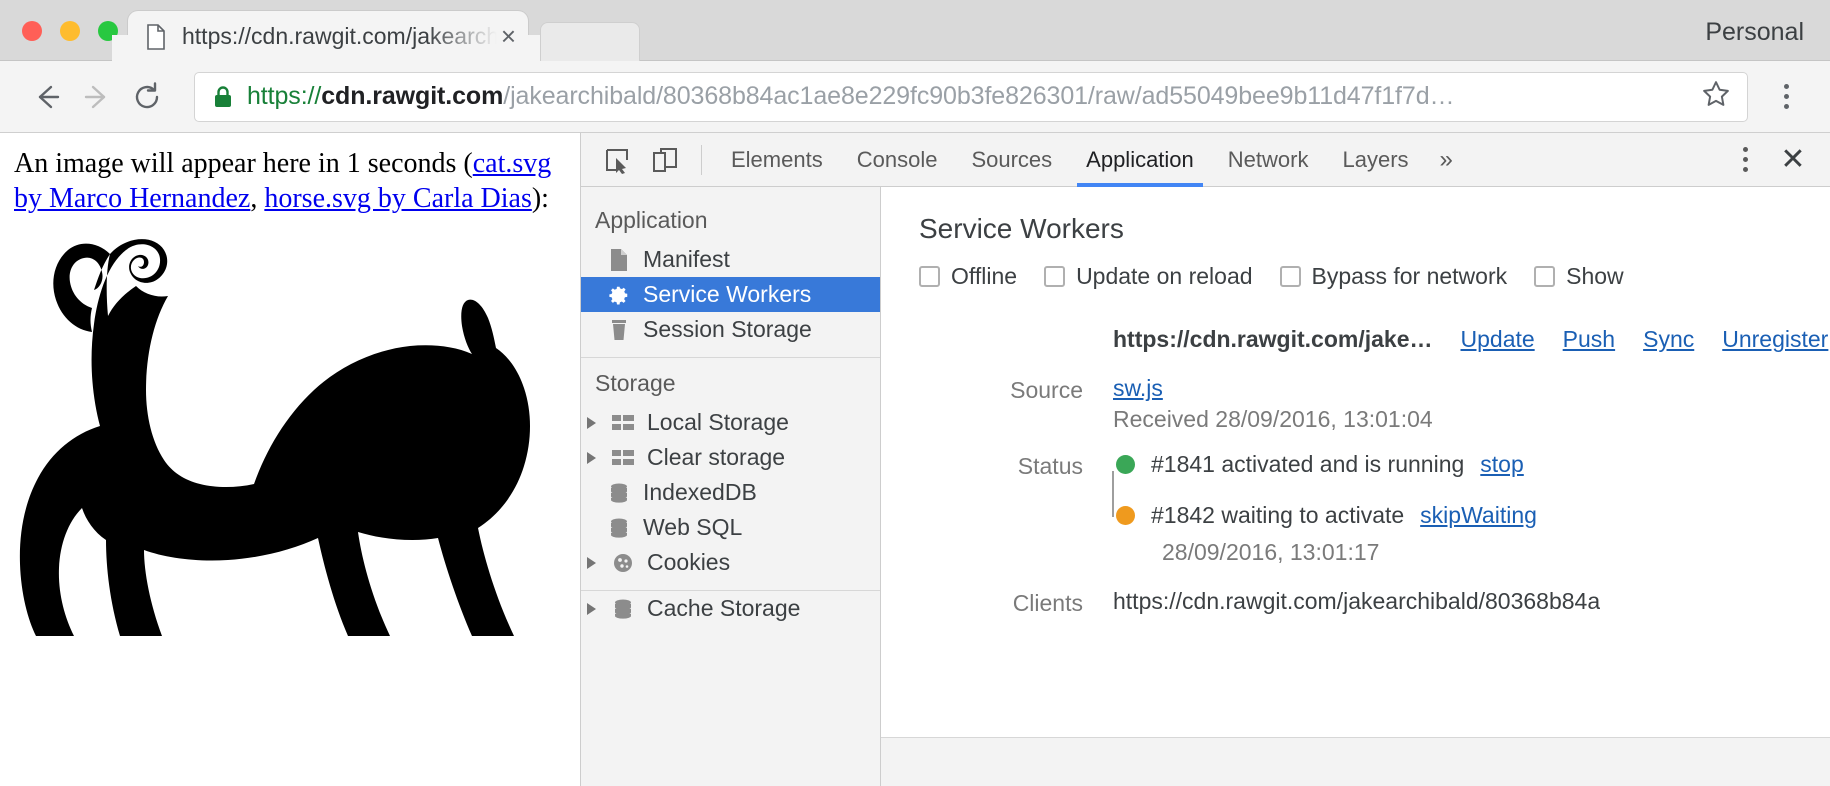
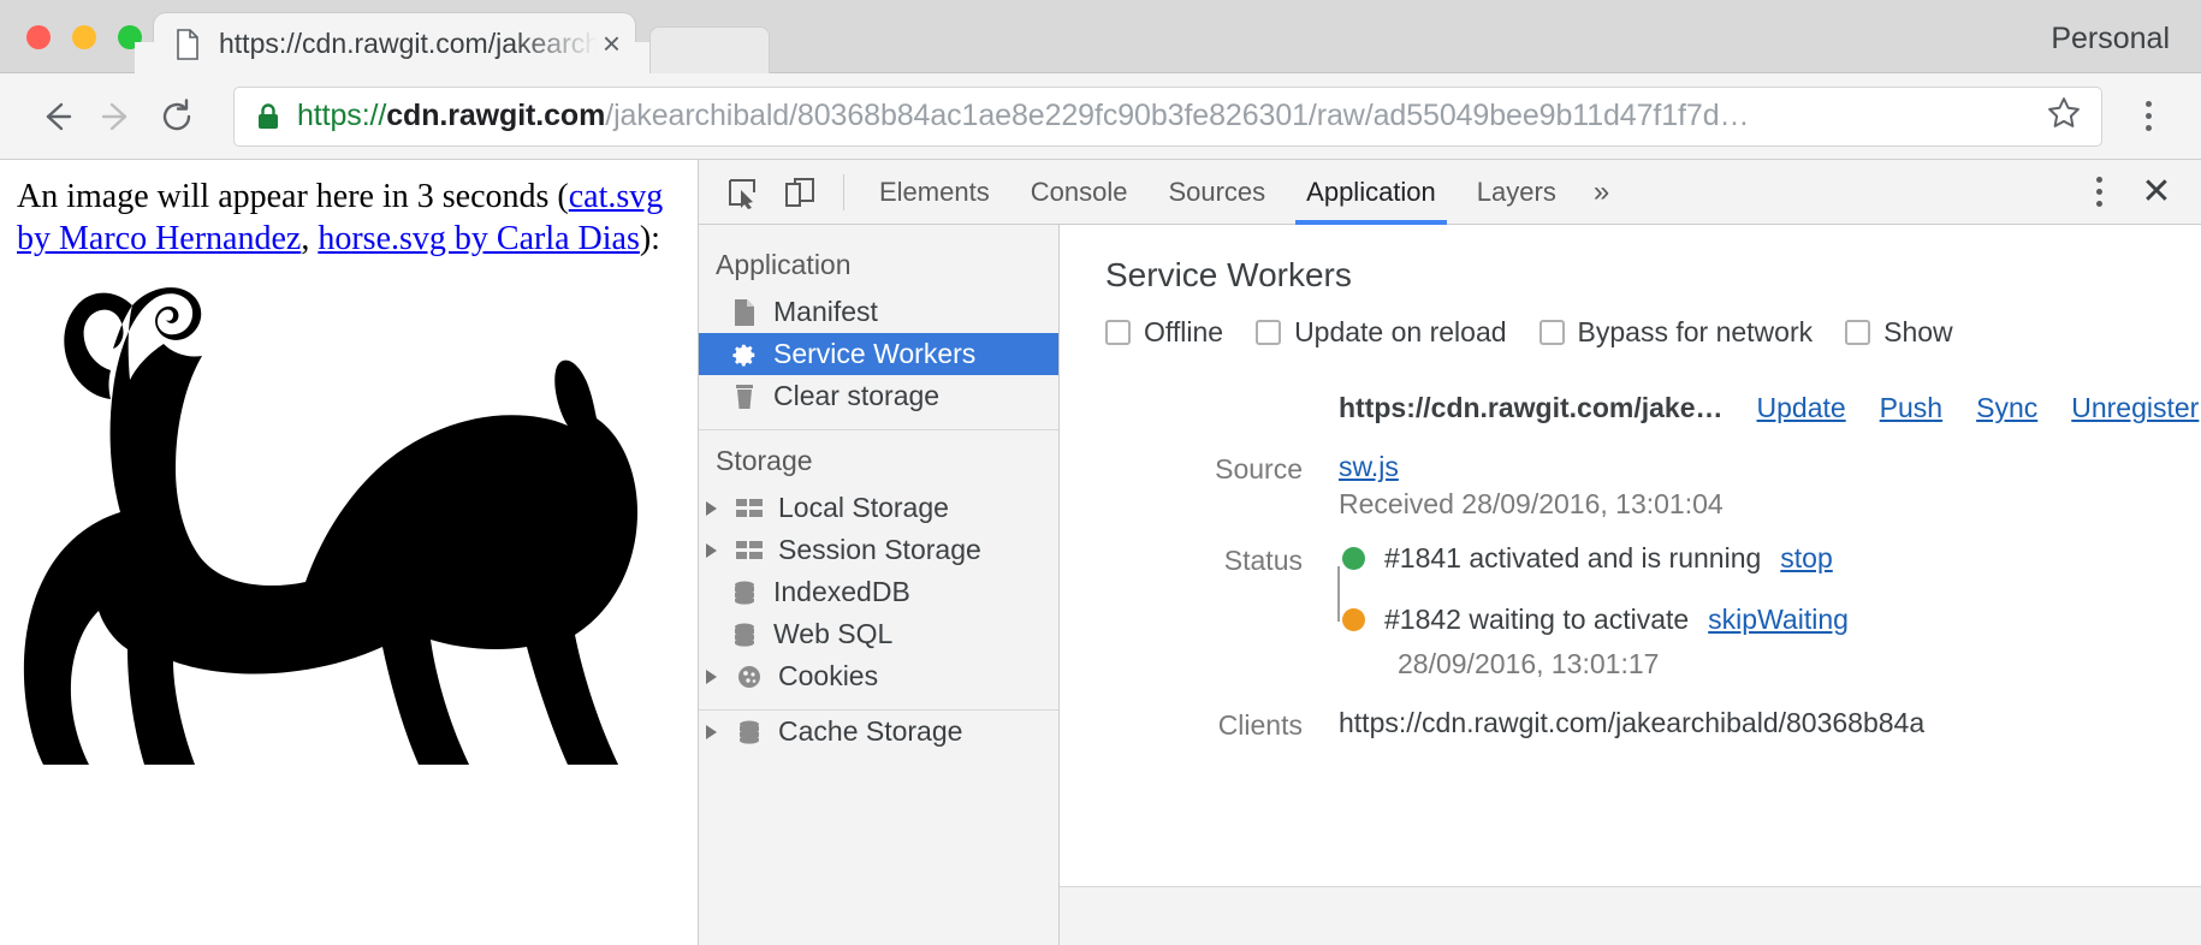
  ×
  Personal
  https://cdn.rawgit.com/jakearchibald/80368b84ac1ae8e229fc90b3fe826301/raw/ad55049bee9b11d47f1f7d…
- An image will appear here in 1 seconds (cat.svg by Marco Hernandez, horse.svg by Carla Dias):
+ An image will appear here in 3 seconds (cat.svg by Marco Hernandez, horse.svg by Carla Dias):
  Elements
  Console
  Sources
  Application
- Network
  Layers
  »
  ✕
  Application
  Manifest
  Service Workers
- Session Storage
+ Clear storage
  Storage
  Local Storage
- Clear storage
+ Session Storage
  IndexedDB
  Web SQL
  Cookies
  Cache Storage
  Service Workers
  Offline
  Update on reload
  Bypass for network
  Show
  https://cdn.rawgit.com/jake…
  Update
  Push
  Sync
  Unregister
  Source
  sw.js
  Received 28/09/2016, 13:01:04
  Status
  #1841 activated and is running
  stop
  #1842 waiting to activate
  skipWaiting
  28/09/2016, 13:01:17
  Clients
  https://cdn.rawgit.com/jakearchibald/80368b84a
